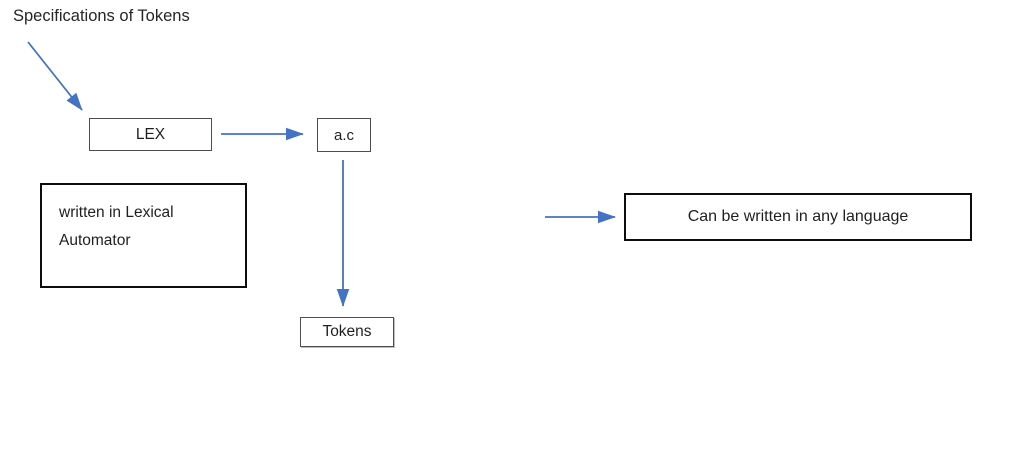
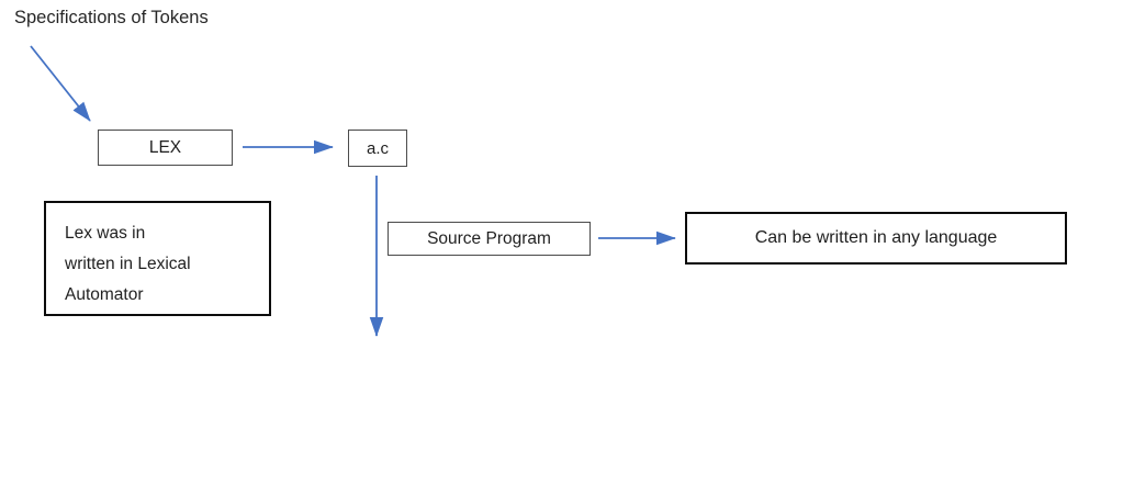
  Specifications of Tokens
  LEX
  a.c
+ Lex was in
  written in Lexical
  Automator
+ Source Program
  Can be written in any language
- Tokens
